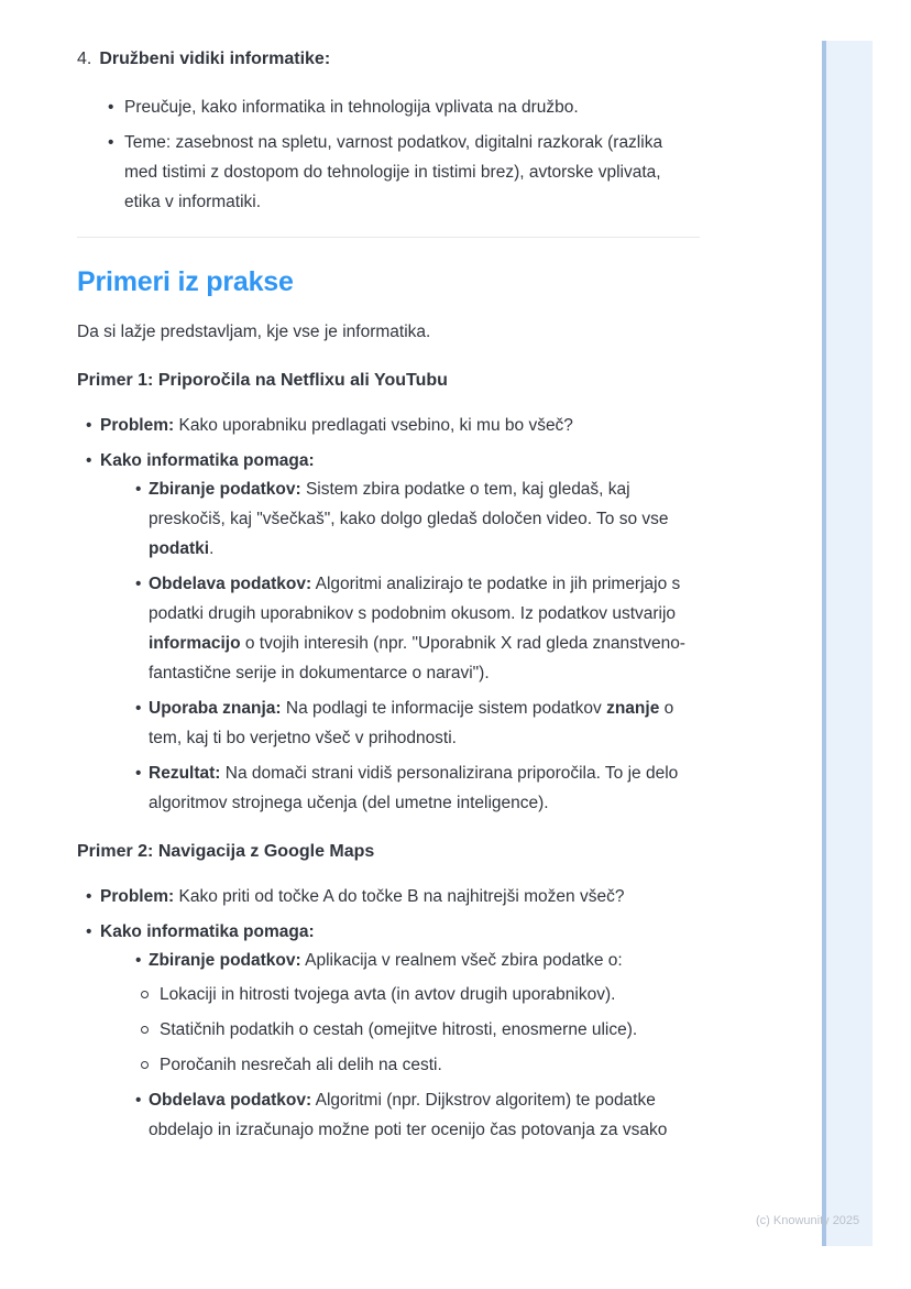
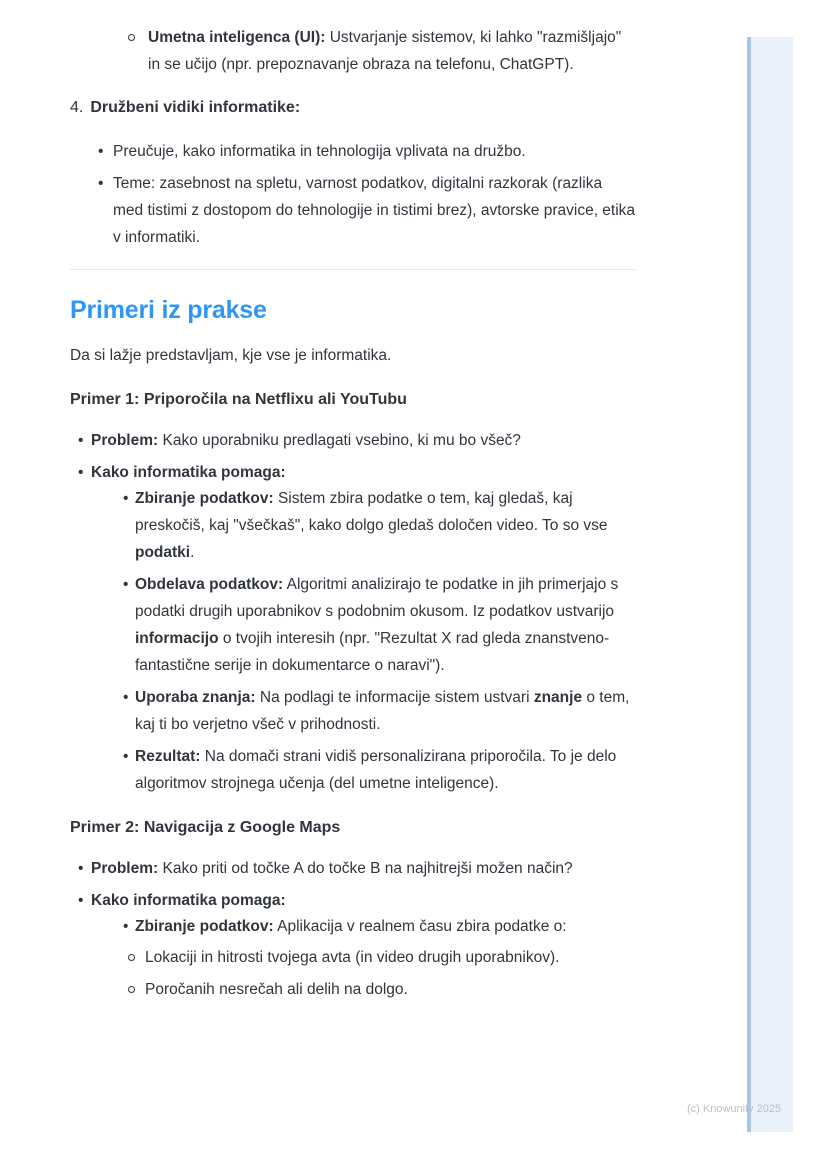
  (c) Knowunity 2025
+ Umetna inteligenca (UI): Ustvarjanje sistemov, ki lahko "razmišljajo" in se učijo (npr. prepoznavanje obraza na telefonu, ChatGPT).
  4. Družbeni vidiki informatike:
  Preučuje, kako informatika in tehnologija vplivata na družbo.
- Teme: zasebnost na spletu, varnost podatkov, digitalni razkorak (razlika med tistimi z dostopom do tehnologije in tistimi brez), avtorske vplivata, etika v informatiki.
+ Teme: zasebnost na spletu, varnost podatkov, digitalni razkorak (razlika med tistimi z dostopom do tehnologije in tistimi brez), avtorske pravice, etika v informatiki.
  Primeri iz prakse
  Da si lažje predstavljam, kje vse je informatika.
  Primer 1: Priporočila na Netflixu ali YouTubu
  Problem: Kako uporabniku predlagati vsebino, ki mu bo všeč?
  Kako informatika pomaga:
  Zbiranje podatkov: Sistem zbira podatke o tem, kaj gledaš, kaj preskočiš, kaj "všečkaš", kako dolgo gledaš določen video. To so vse podatki.
- Obdelava podatkov: Algoritmi analizirajo te podatke in jih primerjajo s podatki drugih uporabnikov s podobnim okusom. Iz podatkov ustvarijo informacijo o tvojih interesih (npr. "Uporabnik X rad gleda znanstveno-fantastične serije in dokumentarce o naravi").
+ Obdelava podatkov: Algoritmi analizirajo te podatke in jih primerjajo s podatki drugih uporabnikov s podobnim okusom. Iz podatkov ustvarijo informacijo o tvojih interesih (npr. "Rezultat X rad gleda znanstveno-fantastične serije in dokumentarce o naravi").
- Uporaba znanja: Na podlagi te informacije sistem podatkov znanje o tem, kaj ti bo verjetno všeč v prihodnosti.
+ Uporaba znanja: Na podlagi te informacije sistem ustvari znanje o tem, kaj ti bo verjetno všeč v prihodnosti.
  Rezultat: Na domači strani vidiš personalizirana priporočila. To je delo algoritmov strojnega učenja (del umetne inteligence).
  Primer 2: Navigacija z Google Maps
- Problem: Kako priti od točke A do točke B na najhitrejši možen všeč?
+ Problem: Kako priti od točke A do točke B na najhitrejši možen način?
  Kako informatika pomaga:
- Zbiranje podatkov: Aplikacija v realnem všeč zbira podatke o:
+ Zbiranje podatkov: Aplikacija v realnem času zbira podatke o:
- Lokaciji in hitrosti tvojega avta (in avtov drugih uporabnikov).
+ Lokaciji in hitrosti tvojega avta (in video drugih uporabnikov).
- Statičnih podatkih o cestah (omejitve hitrosti, enosmerne ulice).
- Poročanih nesrečah ali delih na cesti.
+ Poročanih nesrečah ali delih na dolgo.
- Obdelava podatkov: Algoritmi (npr. Dijkstrov algoritem) te podatke obdelajo in izračunajo možne poti ter ocenijo čas potovanja za vsako
